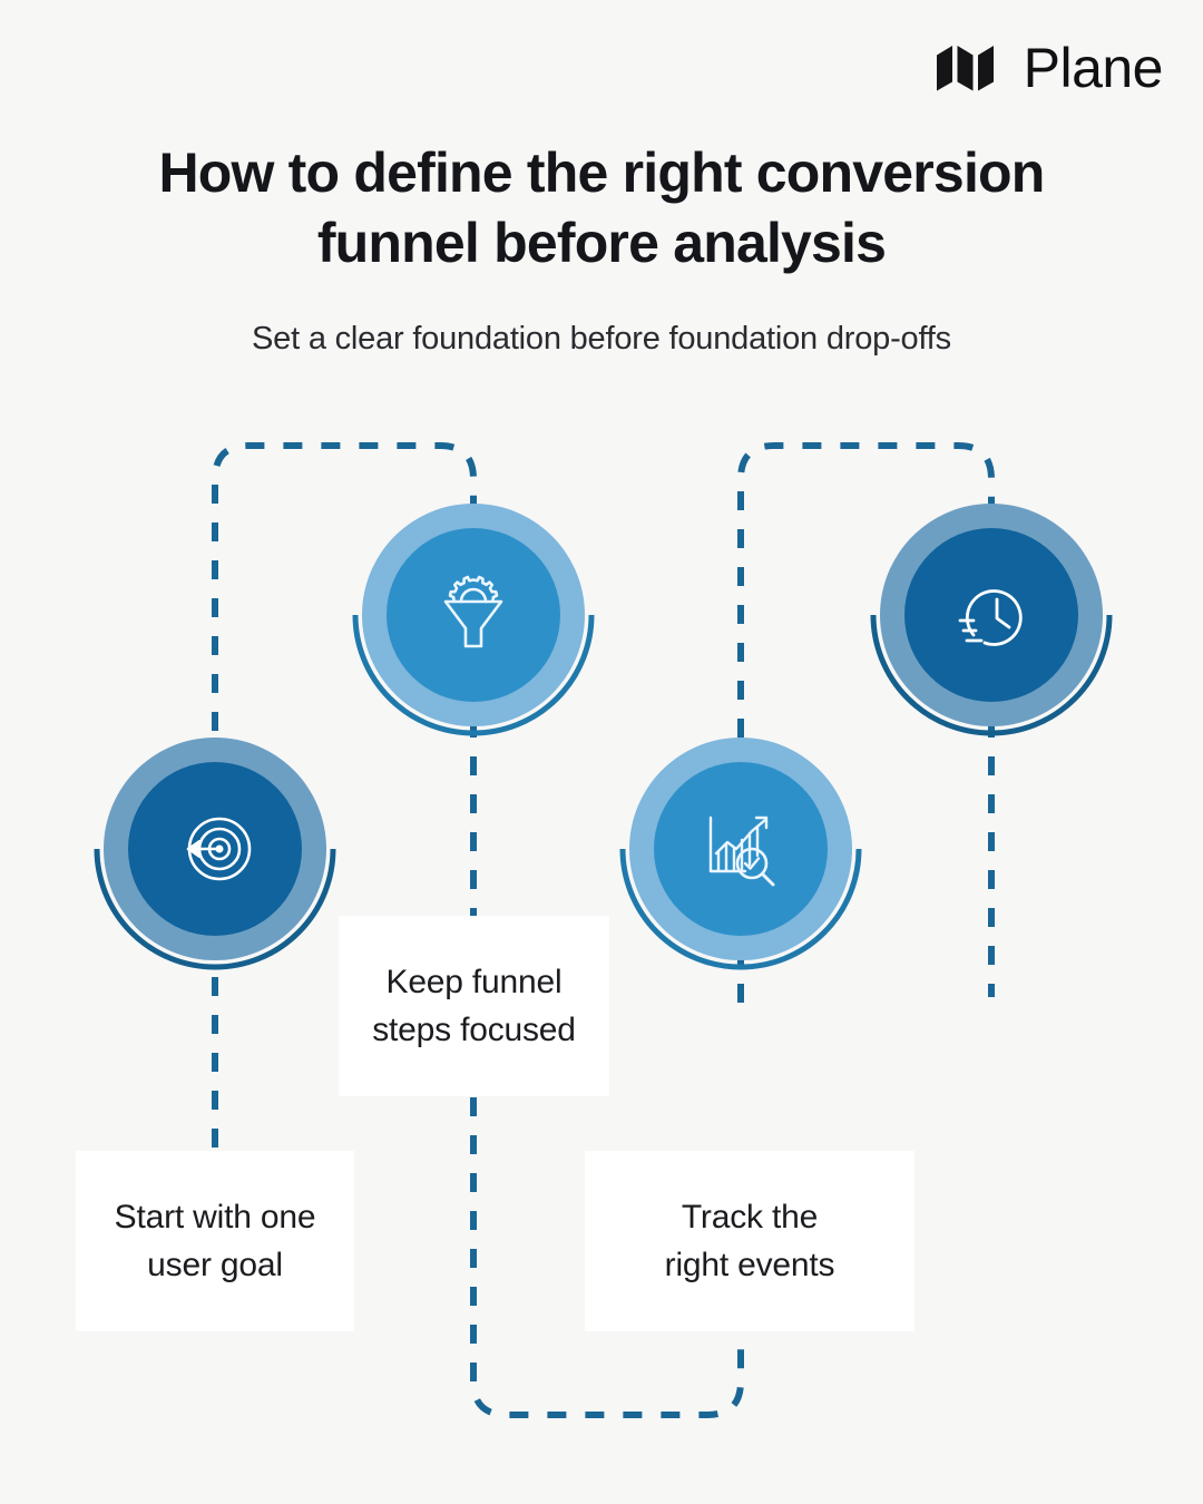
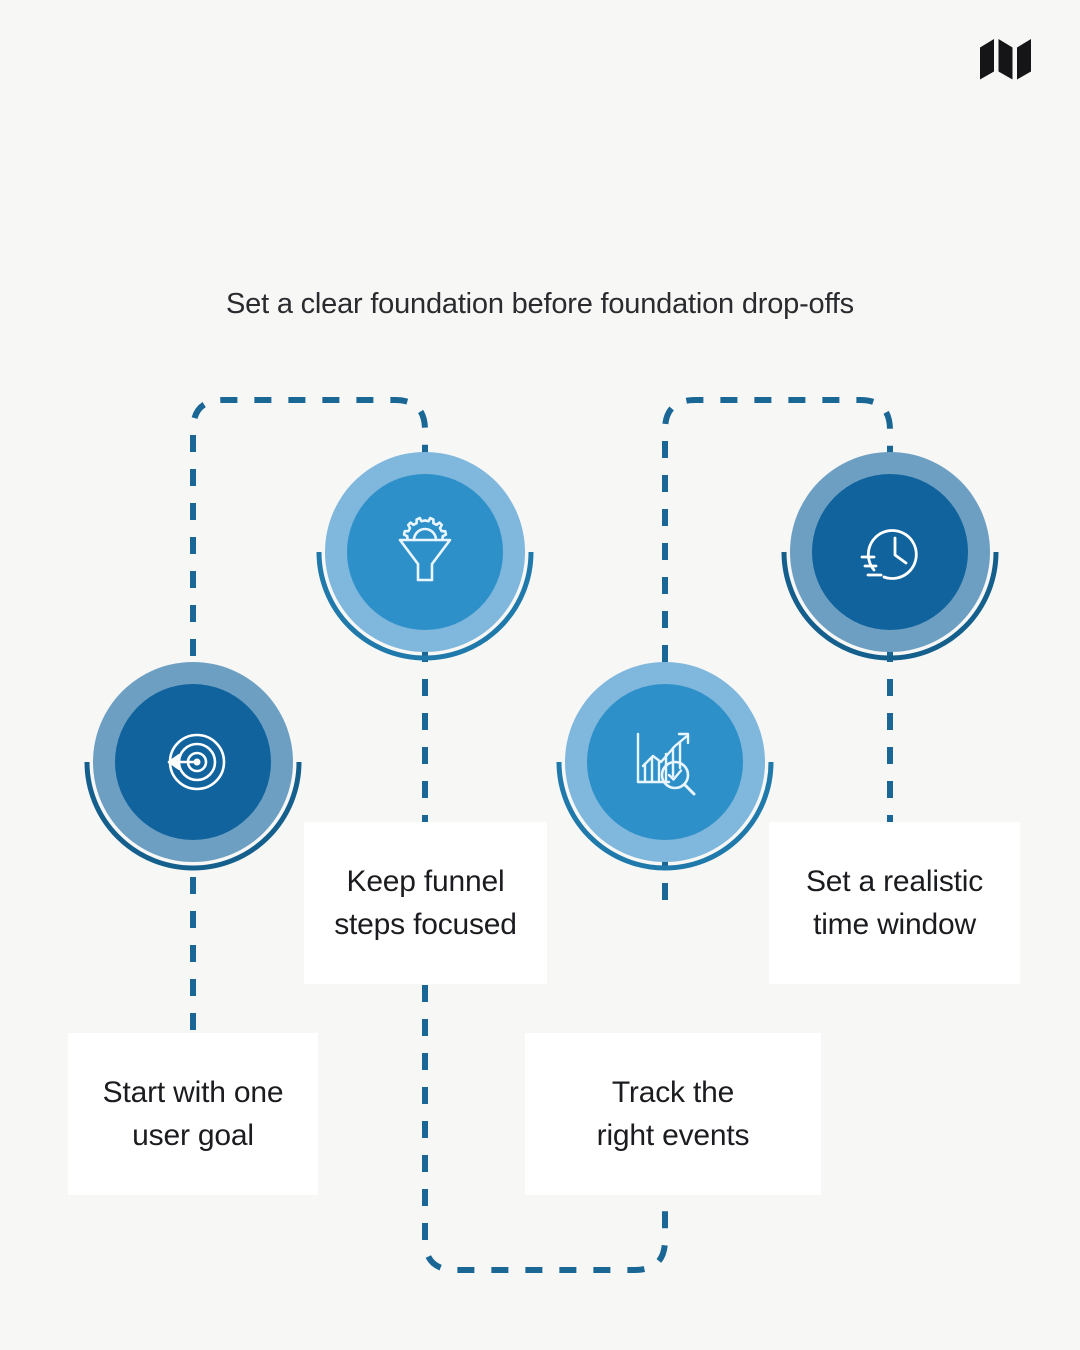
- Plane
- How to define the right conversion funnel before analysis
  Set a clear foundation before foundation drop-offs
  Start with one
  user goal
  Keep funnel
  steps focused
  Track the
  right events
+ Set a realistic
+ time window
